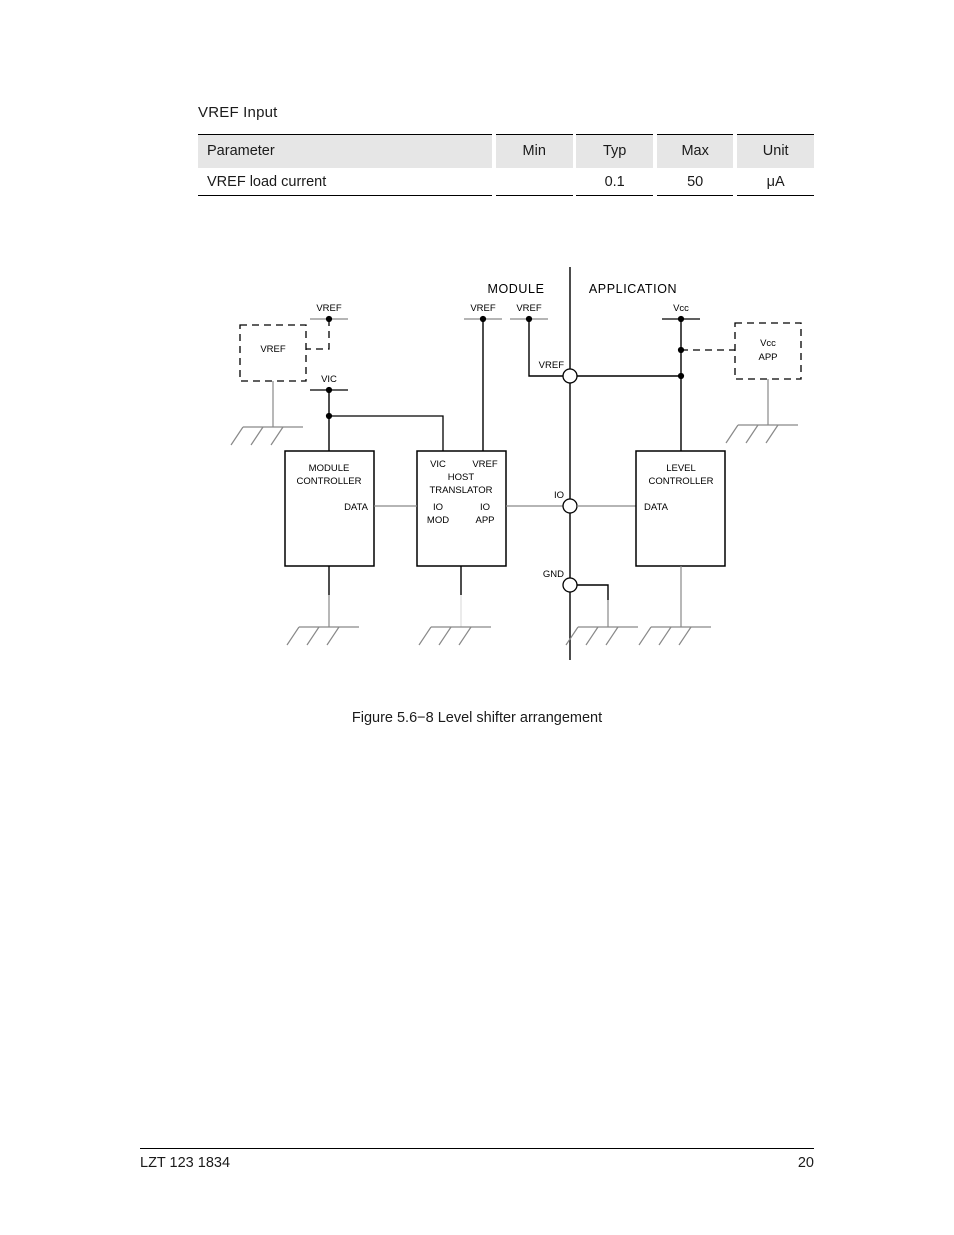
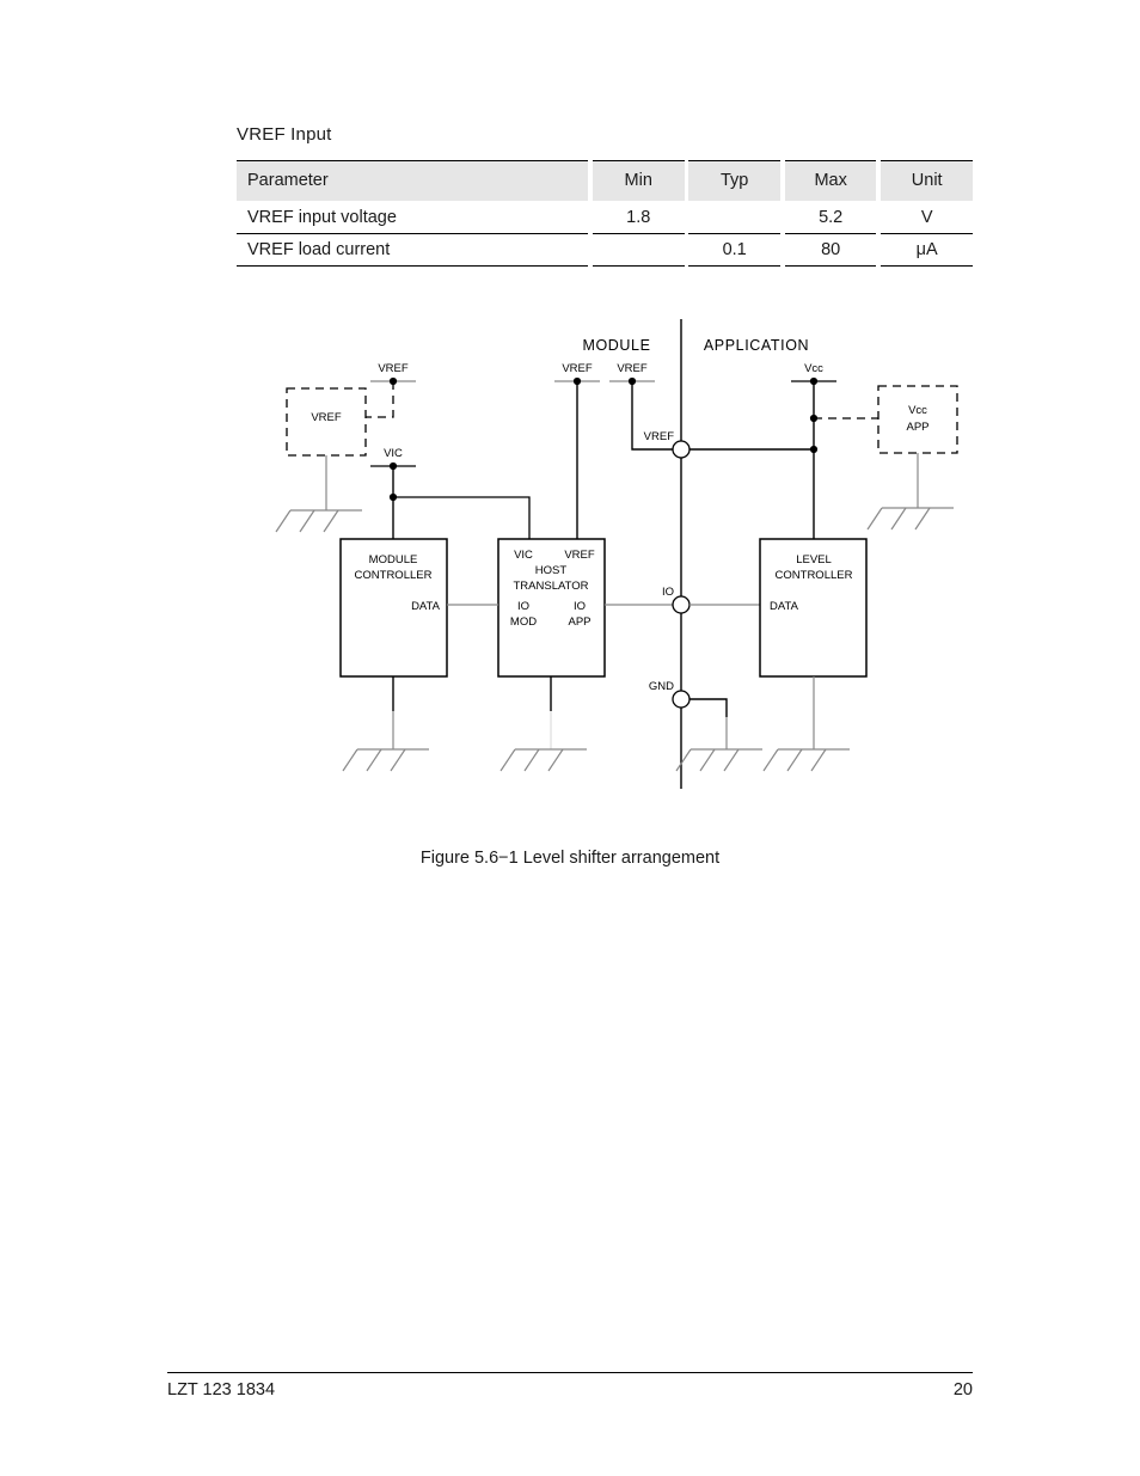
  VREF Input
  Parameter		Min		Typ		Max		Unit
+ VREF input voltage		1.8				5.2		V
- VREF load current				0.1		50		μA
+ VREF load current				0.1		80		μA
  MODULE
  APPLICATION
  VREF
  VREF
  VIC
  VREF
  VREF
  VREF
  Vcc
  Vcc
  APP
  MODULE
  CONTROLLER
  DATA
  VIC
  VREF
  HOST
  TRANSLATOR
  IO
  MOD
  IO
  APP
  IO
  GND
  LEVEL
  CONTROLLER
  DATA
- Figure 5.6−8 Level shifter arrangement
+ Figure 5.6−1 Level shifter arrangement
  LZT 123 1834
  20
